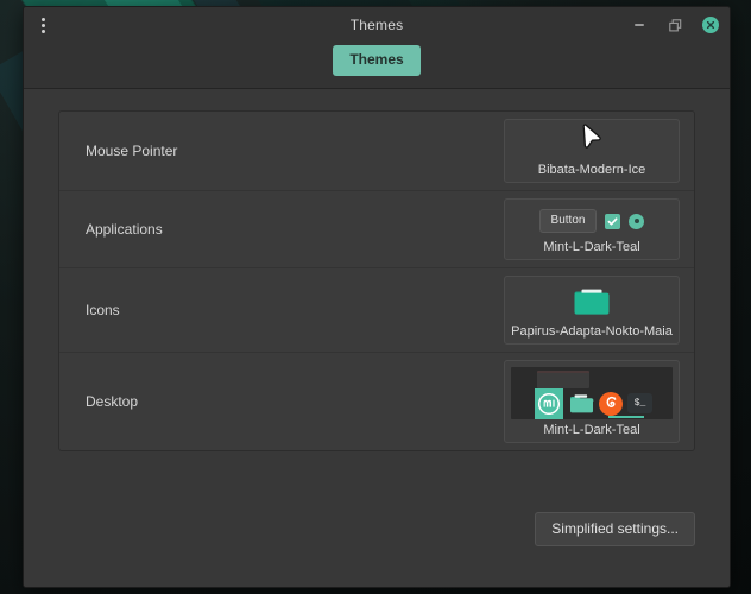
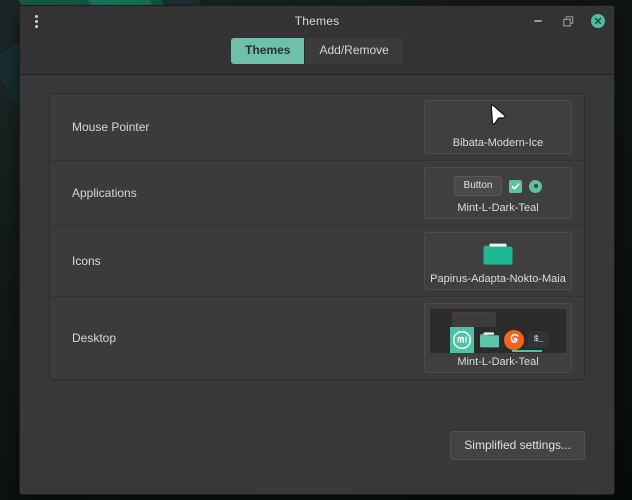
  Themes
  Themes
+ Add/Remove
  Mouse Pointer
  Bibata-Modern-Ice
  Applications
  Button
  Mint-L-Dark-Teal
  Icons
  Papirus-Adapta-Nokto-Maia
  Desktop
  $_
  Mint-L-Dark-Teal
  Simplified settings...
